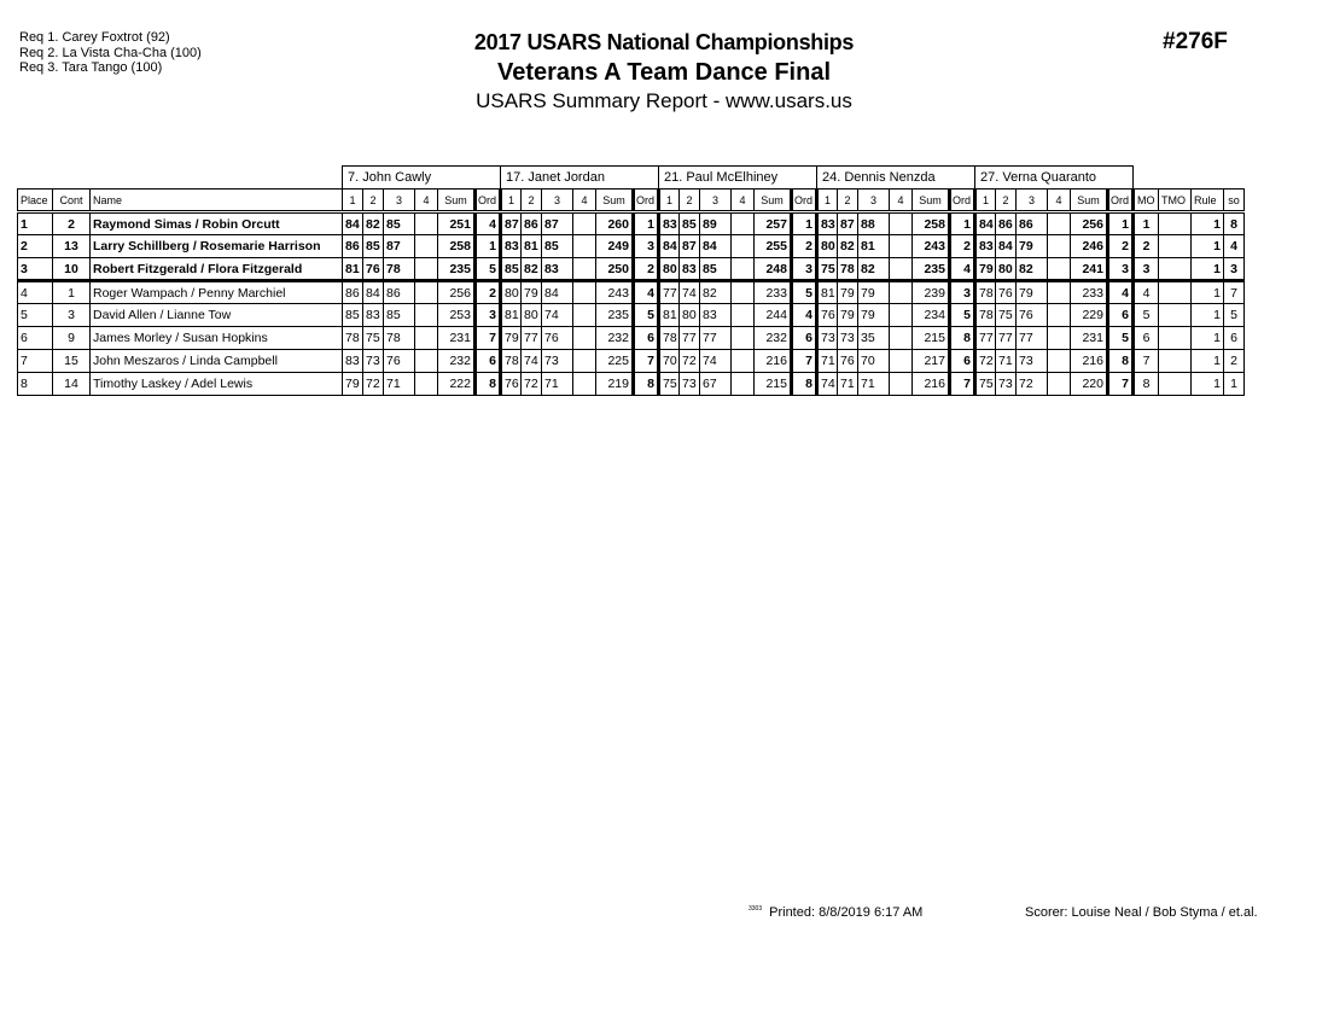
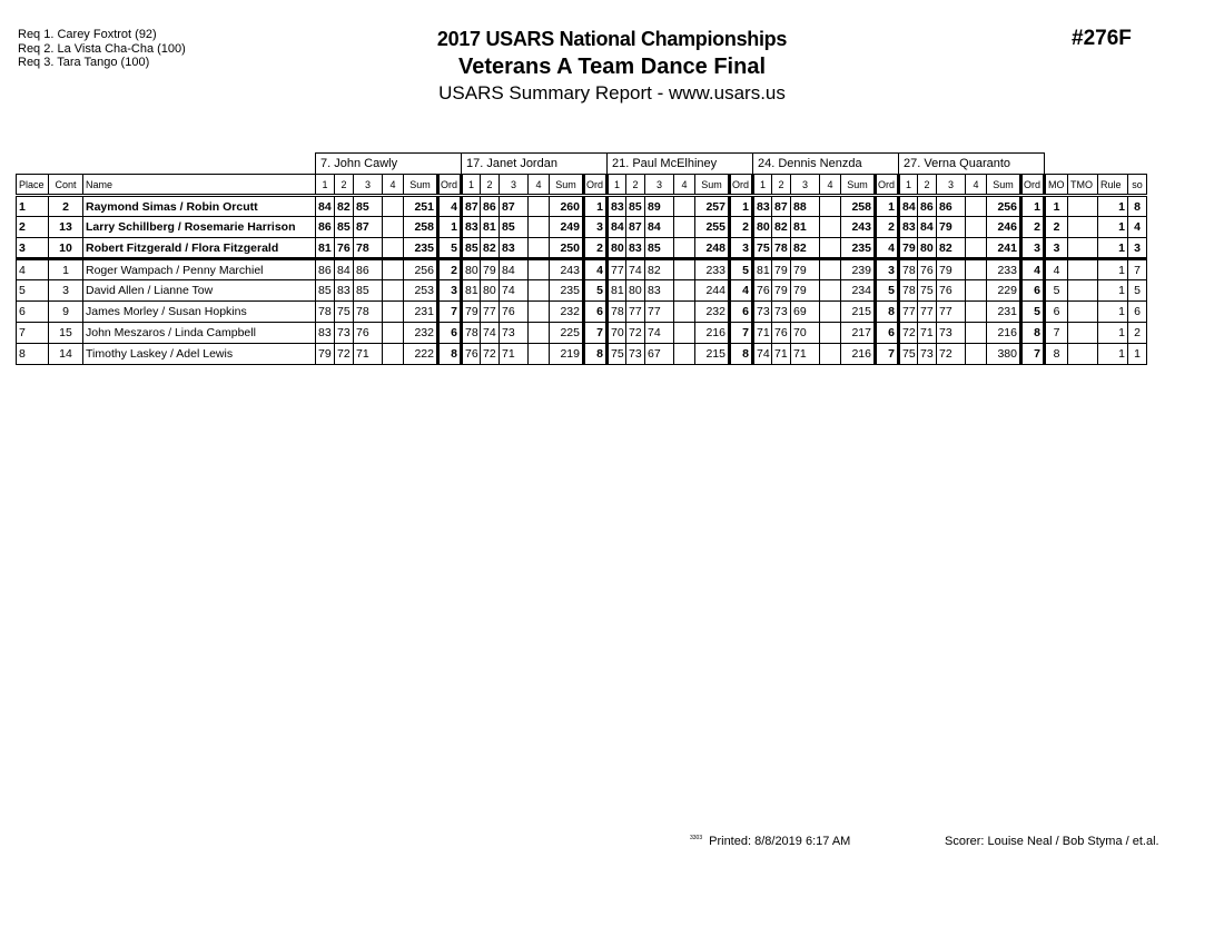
  Req 1. Carey Foxtrot (92)
  Req 2. La Vista Cha-Cha (100)
  Req 3. Tara Tango (100)
  2017 USARS National Championships
  Veterans A Team Dance Final
  USARS Summary Report - www.usars.us
  #276F
  7. John Cawly	17. Janet Jordan	21. Paul McElhiney	24. Dennis Nenzda	27. Verna Quaranto
  Place	Cont	Name	1	2	3	4	Sum	Ord	1	2	3	4	Sum	Ord	1	2	3	4	Sum	Ord	1	2	3	4	Sum	Ord	1	2	3	4	Sum	Ord	MO	TMO	Rule	so
  1	2	Raymond Simas / Robin Orcutt	84	82	85		251	4	87	86	87		260	1	83	85	89		257	1	83	87	88		258	1	84	86	86		256	1	1		1	8
  2	13	Larry Schillberg / Rosemarie Harrison	86	85	87		258	1	83	81	85		249	3	84	87	84		255	2	80	82	81		243	2	83	84	79		246	2	2		1	4
  3	10	Robert Fitzgerald / Flora Fitzgerald	81	76	78		235	5	85	82	83		250	2	80	83	85		248	3	75	78	82		235	4	79	80	82		241	3	3		1	3
  4	1	Roger Wampach / Penny Marchiel	86	84	86		256	2	80	79	84		243	4	77	74	82		233	5	81	79	79		239	3	78	76	79		233	4	4		1	7
  5	3	David Allen / Lianne Tow	85	83	85		253	3	81	80	74		235	5	81	80	83		244	4	76	79	79		234	5	78	75	76		229	6	5		1	5
- 6	9	James Morley / Susan Hopkins	78	75	78		231	7	79	77	76		232	6	78	77	77		232	6	73	73	35		215	8	77	77	77		231	5	6		1	6
+ 6	9	James Morley / Susan Hopkins	78	75	78		231	7	79	77	76		232	6	78	77	77		232	6	73	73	69		215	8	77	77	77		231	5	6		1	6
  7	15	John Meszaros / Linda Campbell	83	73	76		232	6	78	74	73		225	7	70	72	74		216	7	71	76	70		217	6	72	71	73		216	8	7		1	2
- 8	14	Timothy Laskey / Adel Lewis	79	72	71		222	8	76	72	71		219	8	75	73	67		215	8	74	71	71		216	7	75	73	72		220	7	8		1	1
+ 8	14	Timothy Laskey / Adel Lewis	79	72	71		222	8	76	72	71		219	8	75	73	67		215	8	74	71	71		216	7	75	73	72		380	7	8		1	1
  Printed: 8/8/2019 6:17 AM
  Scorer: Louise Neal / Bob Styma / et.al.
